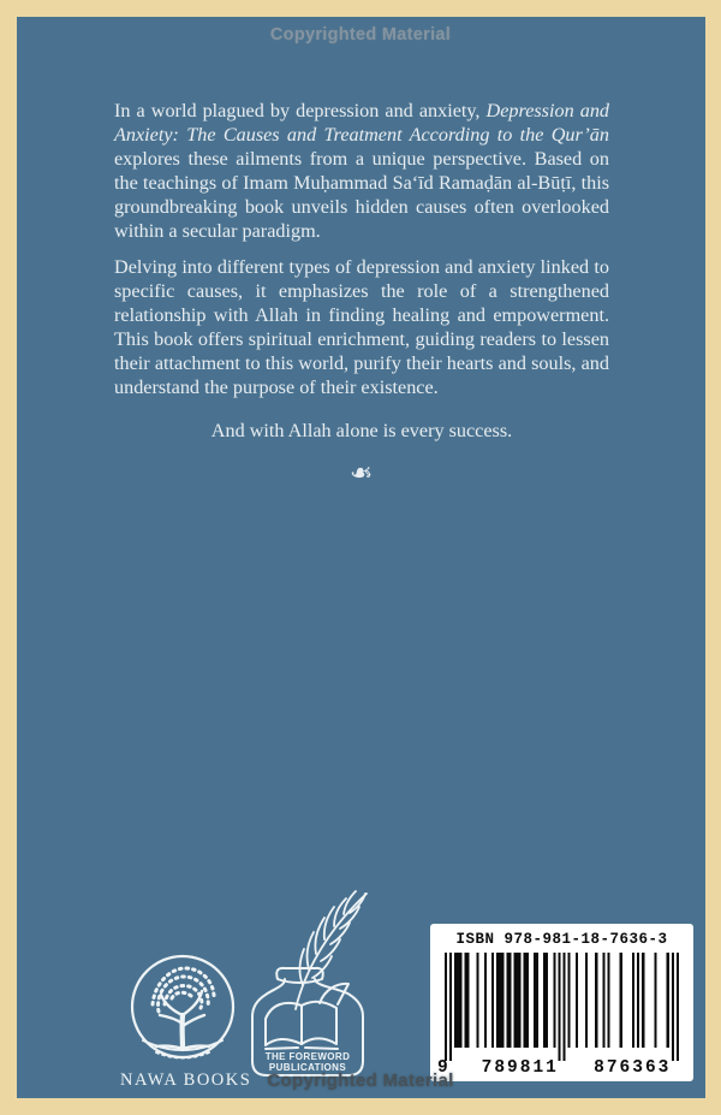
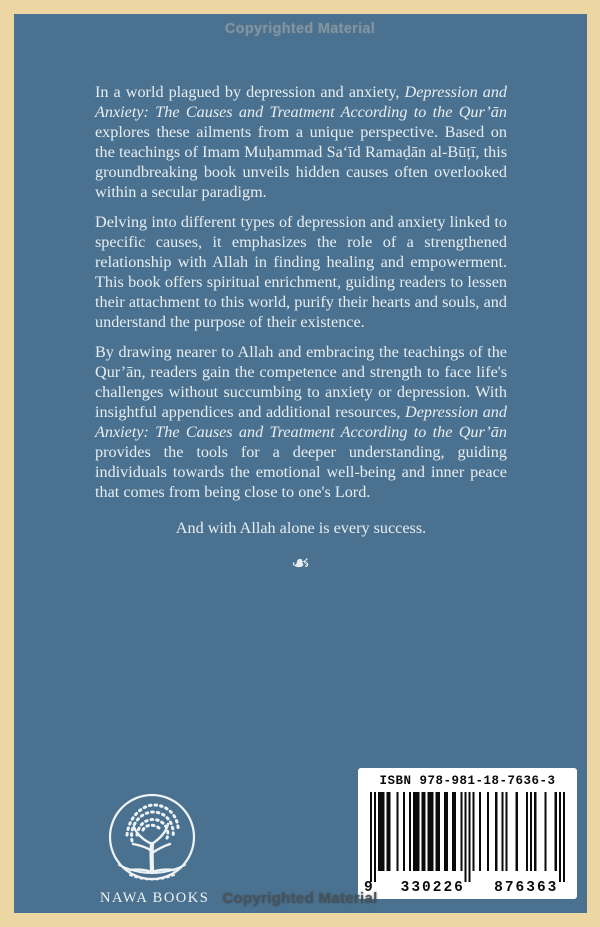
  Copyrighted Material
  In a world plagued by depression and anxiety, Depression and Anxiety: The Causes and Treatment According to the Qur’ān explores these ailments from a unique perspective. Based on the teachings of Imam Muḥammad Sa‘īd Ramaḍān al-Būṭī, this groundbreaking book unveils hidden causes often overlooked within a secular paradigm.
  Delving into different types of depression and anxiety linked to specific causes, it emphasizes the role of a strengthened relationship with Allah in finding healing and empowerment. This book offers spiritual enrichment, guiding readers to lessen their attachment to this world, purify their hearts and souls, and understand the purpose of their existence.
+ By drawing nearer to Allah and embracing the teachings of the Qur’ān, readers gain the competence and strength to face life's challenges without succumbing to anxiety or depression. With insightful appendices and additional resources, Depression and Anxiety: The Causes and Treatment According to the Qur’ān provides the tools for a deeper understanding, guiding individuals towards the emotional well-being and inner peace that comes from being close to one's Lord.
  And with Allah alone is every success.
  NAWA BOOK
- THE FOREWORD
- PUBLICATIONS
  ISBN 978-981-18-7636-3
  9
- 789811
+ 330226
  876363
  Copyrighted Material
